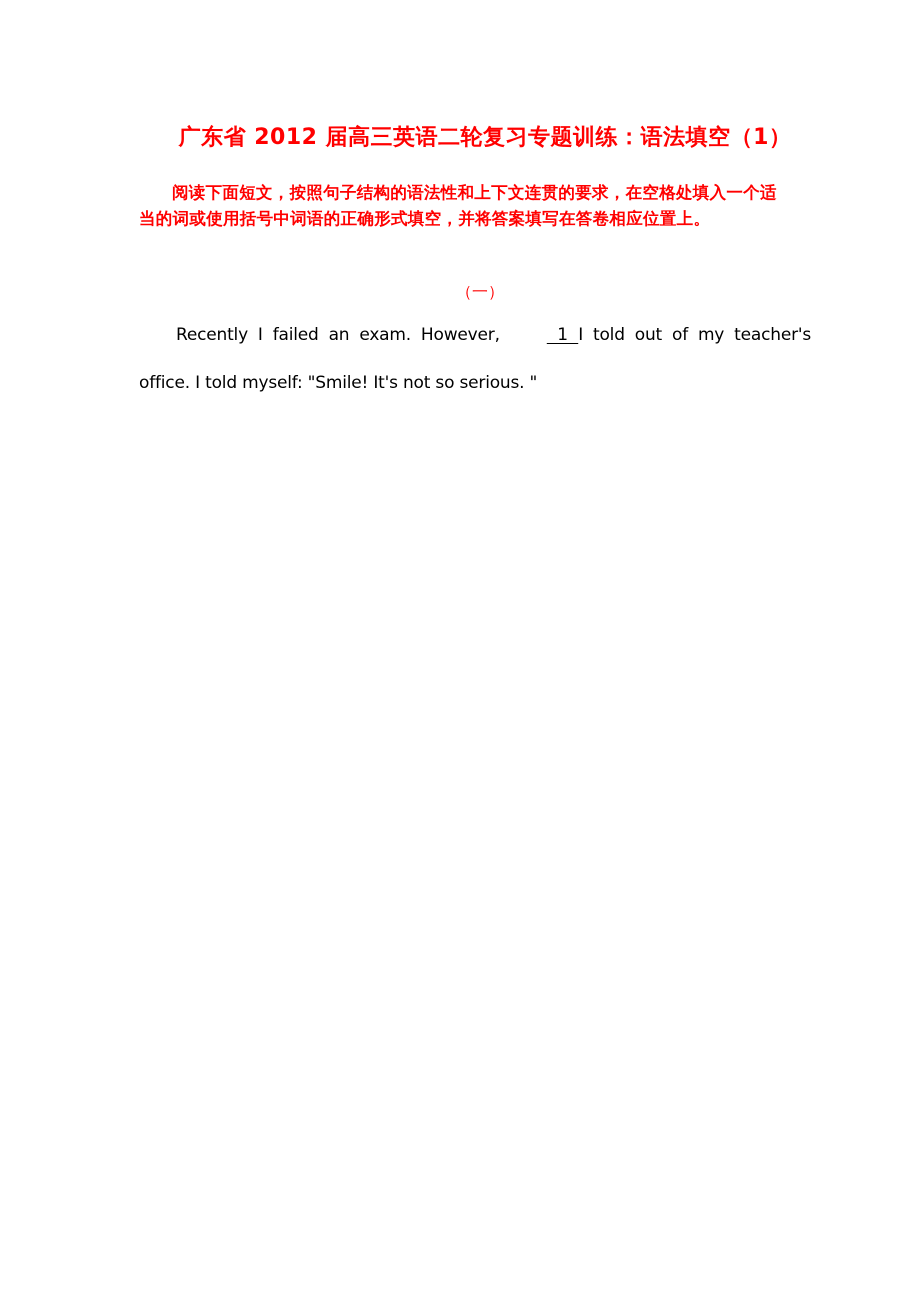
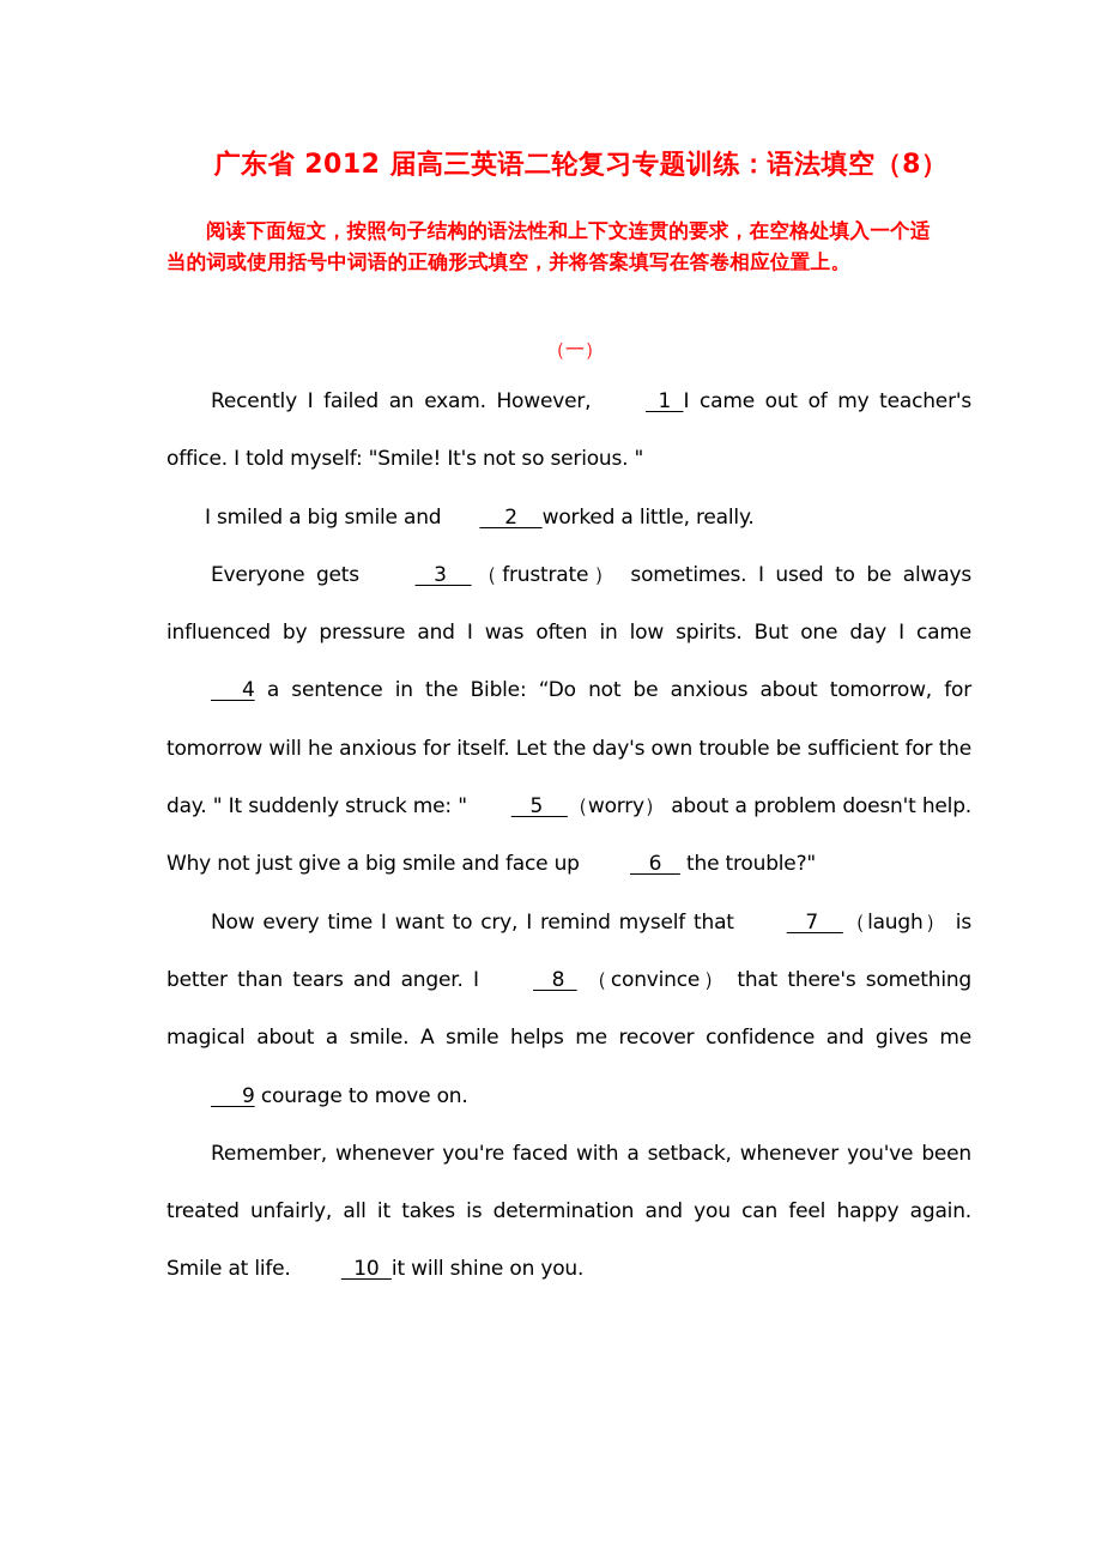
- 广东省 2012 届高三英语二轮复习专题训练：语法填空（1）
+ 广东省 2012 届高三英语二轮复习专题训练：语法填空（8）
  阅读下面短文，按照句子结构的语法性和上下文连贯的要求，在空格处填入一个适当的词或使用括号中词语的正确形式填空，并将答案填写在答卷相应位置上。
  （一）
- Recently I failed an exam. However, 1 I told out of my teacher's office. I told myself: "Smile! It's not so serious. "
+ Recently I failed an exam. However, 1 I came out of my teacher's office. I told myself: "Smile! It's not so serious. "
+ I smiled a big smile and 2 worked a little, really.
+ Everyone gets 3 （frustrate） sometimes. I used to be always influenced by pressure and I was often in low spirits. But one day I came 4 a sentence in the Bible: “Do not be anxious about tomorrow, for tomorrow will he anxious for itself. Let the day's own trouble be sufficient for the day. " It suddenly struck me: " 5 （worry） about a problem doesn't help. Why not just give a big smile and face up 6 the trouble?"
+ Now every time I want to cry, I remind myself that 7 （laugh） is better than tears and anger. I 8 （convince） that there's something magical about a smile. A smile helps me recover confidence and gives me 9 courage to move on.
+ Remember, whenever you're faced with a setback, whenever you've been treated unfairly, all it takes is determination and you can feel happy again. Smile at life. 10 it will shine on you.
